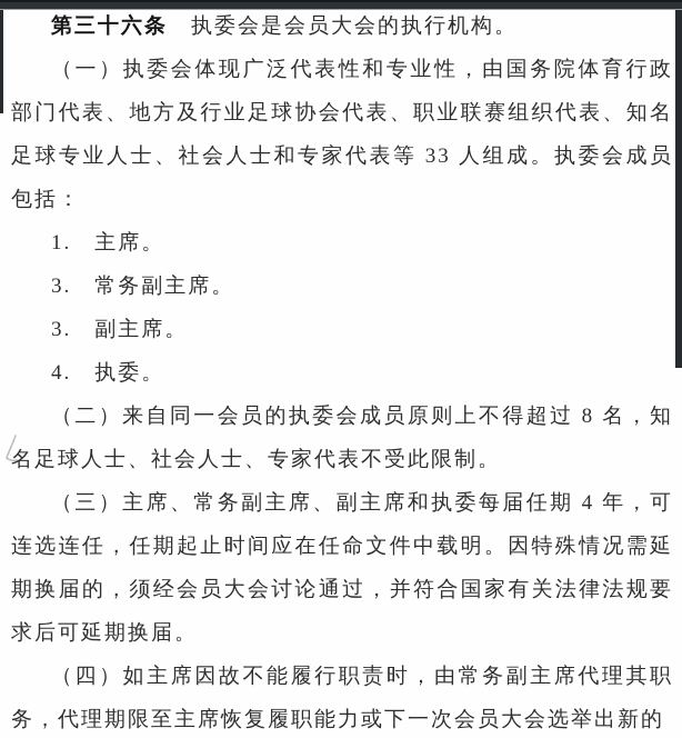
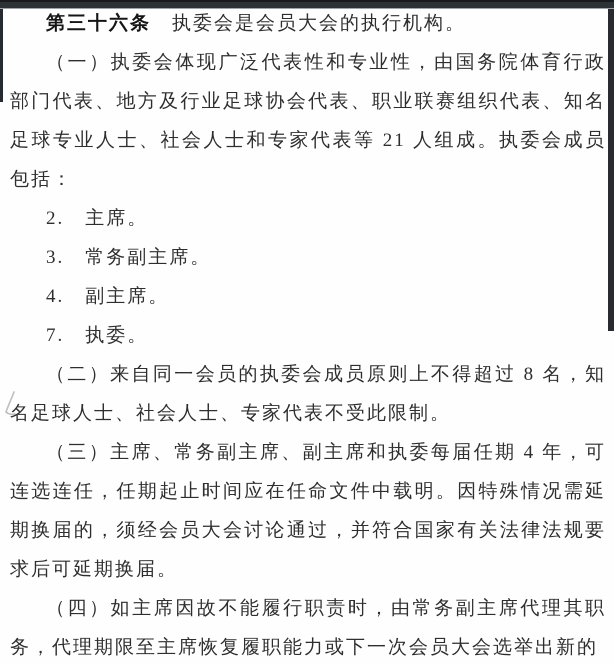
  第三十六条 执委会是会员大会的执行机构。
- （一）执委会体现广泛代表性和专业性，由国务院体育行政部门代表、地方及行业足球协会代表、职业联赛组织代表、知名足球专业人士、社会人士和专家代表等 33 人组成。执委会成员包括：
+ （一）执委会体现广泛代表性和专业性，由国务院体育行政部门代表、地方及行业足球协会代表、职业联赛组织代表、知名足球专业人士、社会人士和专家代表等 21 人组成。执委会成员包括：
- 1. 主席。
+ 2. 主席。
  3. 常务副主席。
- 3. 副主席。
+ 4. 副主席。
- 4. 执委。
+ 7. 执委。
  （二）来自同一会员的执委会成员原则上不得超过 8 名，知名足球人士、社会人士、专家代表不受此限制。
  （三）主席、常务副主席、副主席和执委每届任期 4 年，可连选连任，任期起止时间应在任命文件中载明。因特殊情况需延期换届的，须经会员大会讨论通过，并符合国家有关法律法规要求后可延期换届。
  （四）如主席因故不能履行职责时，由常务副主席代理其职务，代理期限至主席恢复履职能力或下一次会员大会选举出新的
